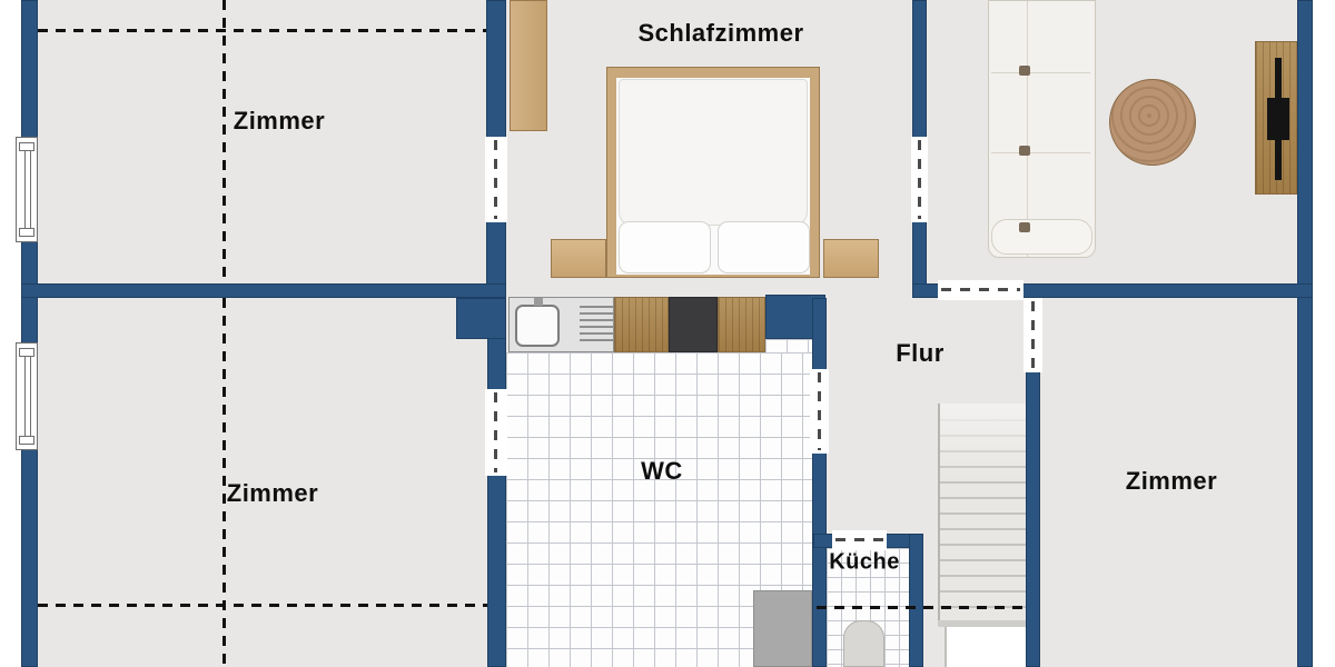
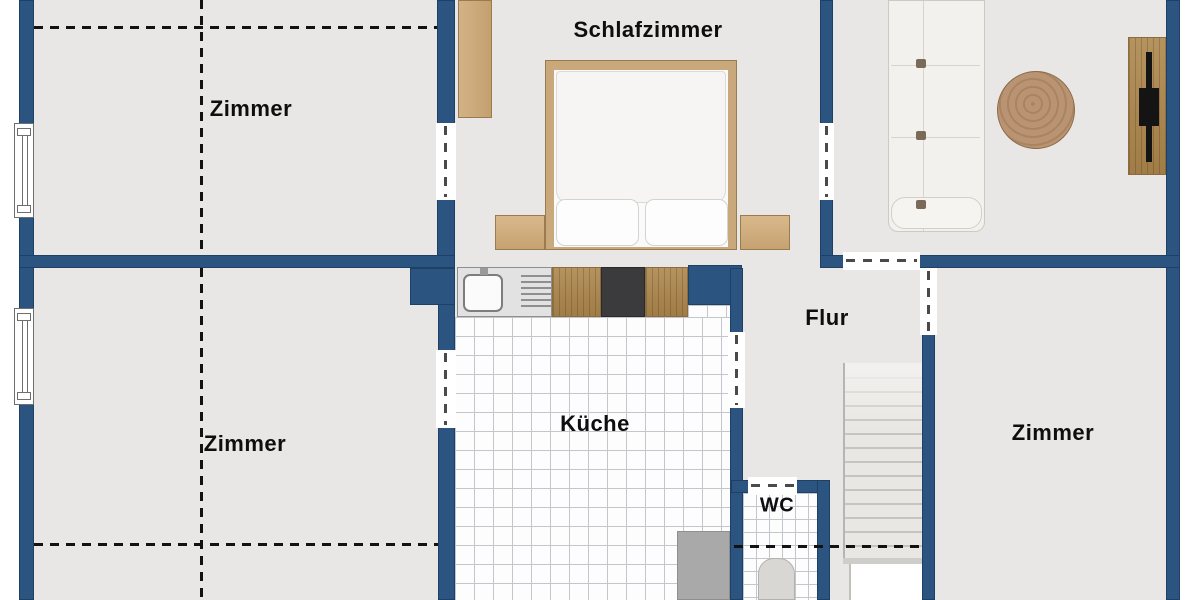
  Zimmer
  Schlafzimmer
  Zimmer
- WC
+ Küche
  Flur
- Küche
+ WC
  Zimmer
